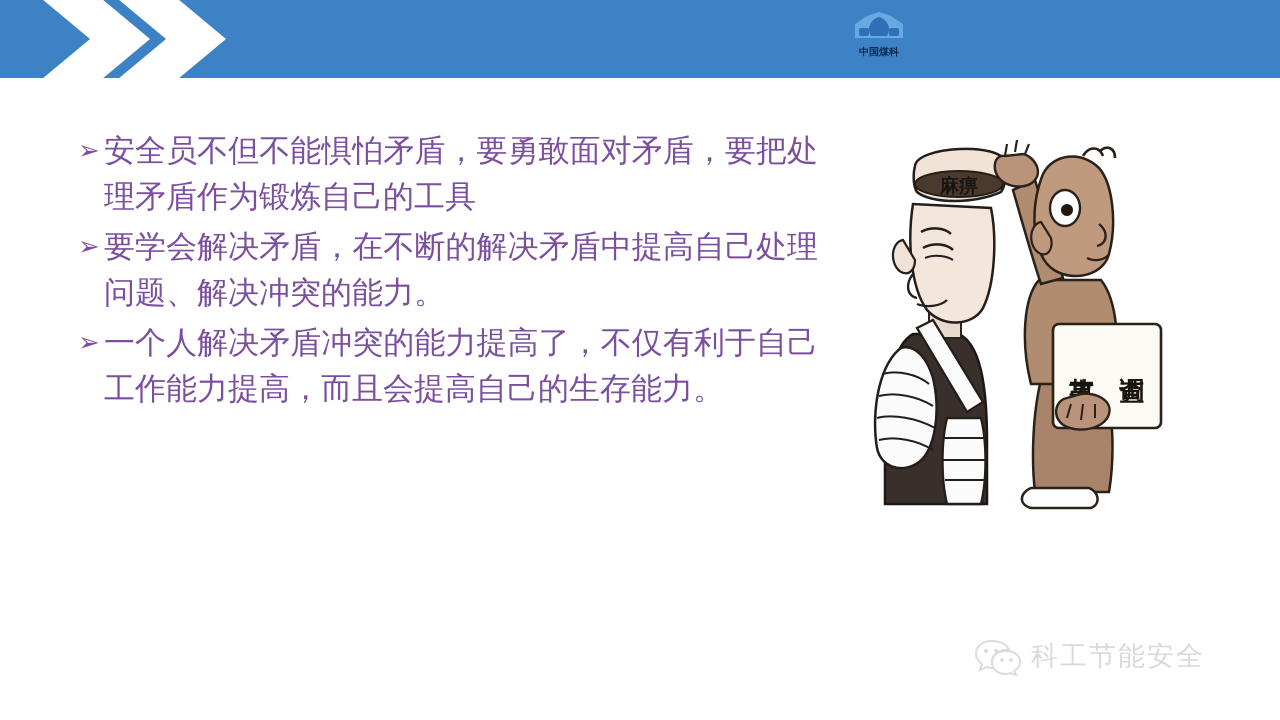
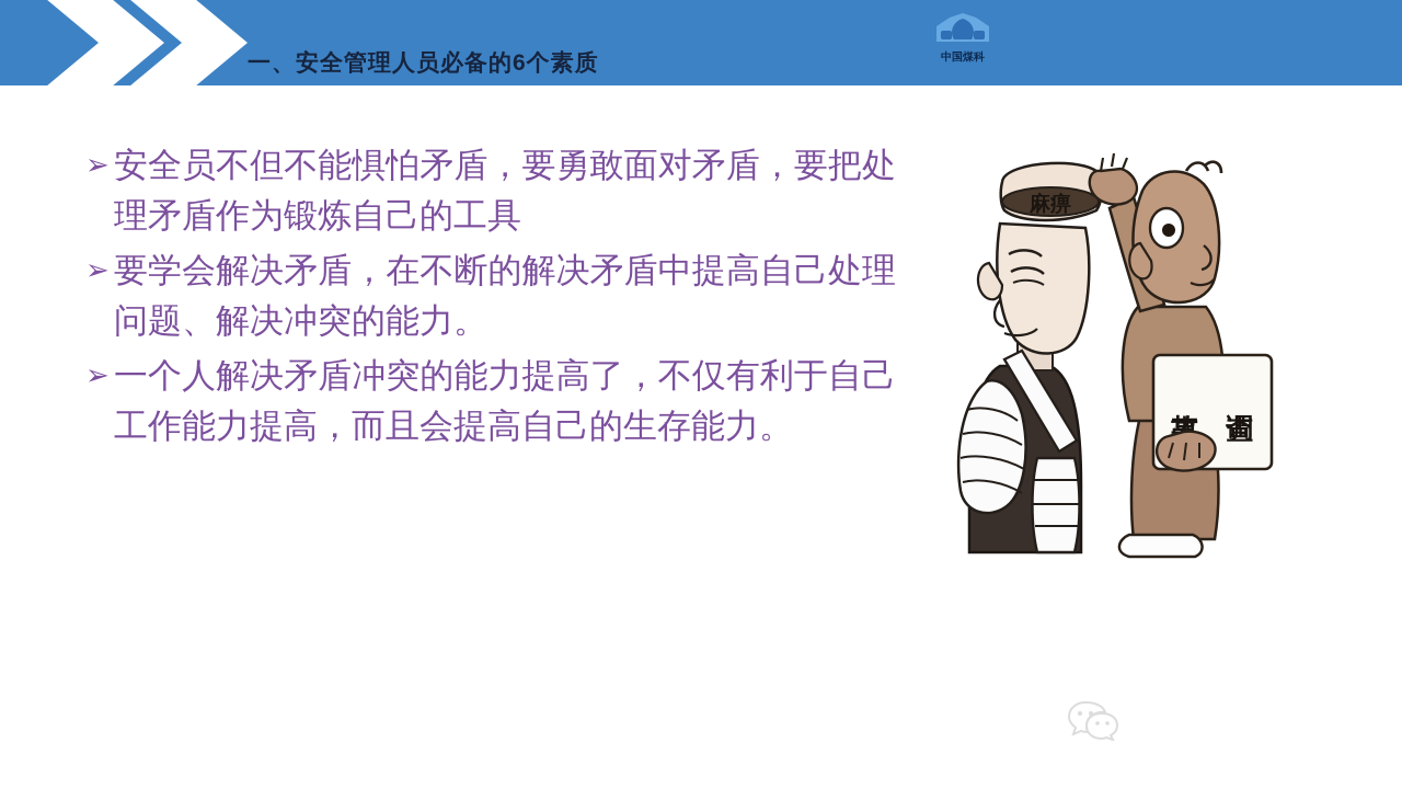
+ 一、安全管理人员必备的6个素质
  中国煤科
  ➢
  安全员不但不能惧怕矛盾，要勇敢面对矛盾，要把处理矛盾作为锻炼自己的工具
  ➢
  要学会解决矛盾，在不断的解决矛盾中提高自己处理问题、解决冲突的能力。
  ➢
  一个人解决矛盾冲突的能力提高了，不仅有利于自己工作能力提高，而且会提高自己的生存能力。
  麻痹
- 科工节能安全
